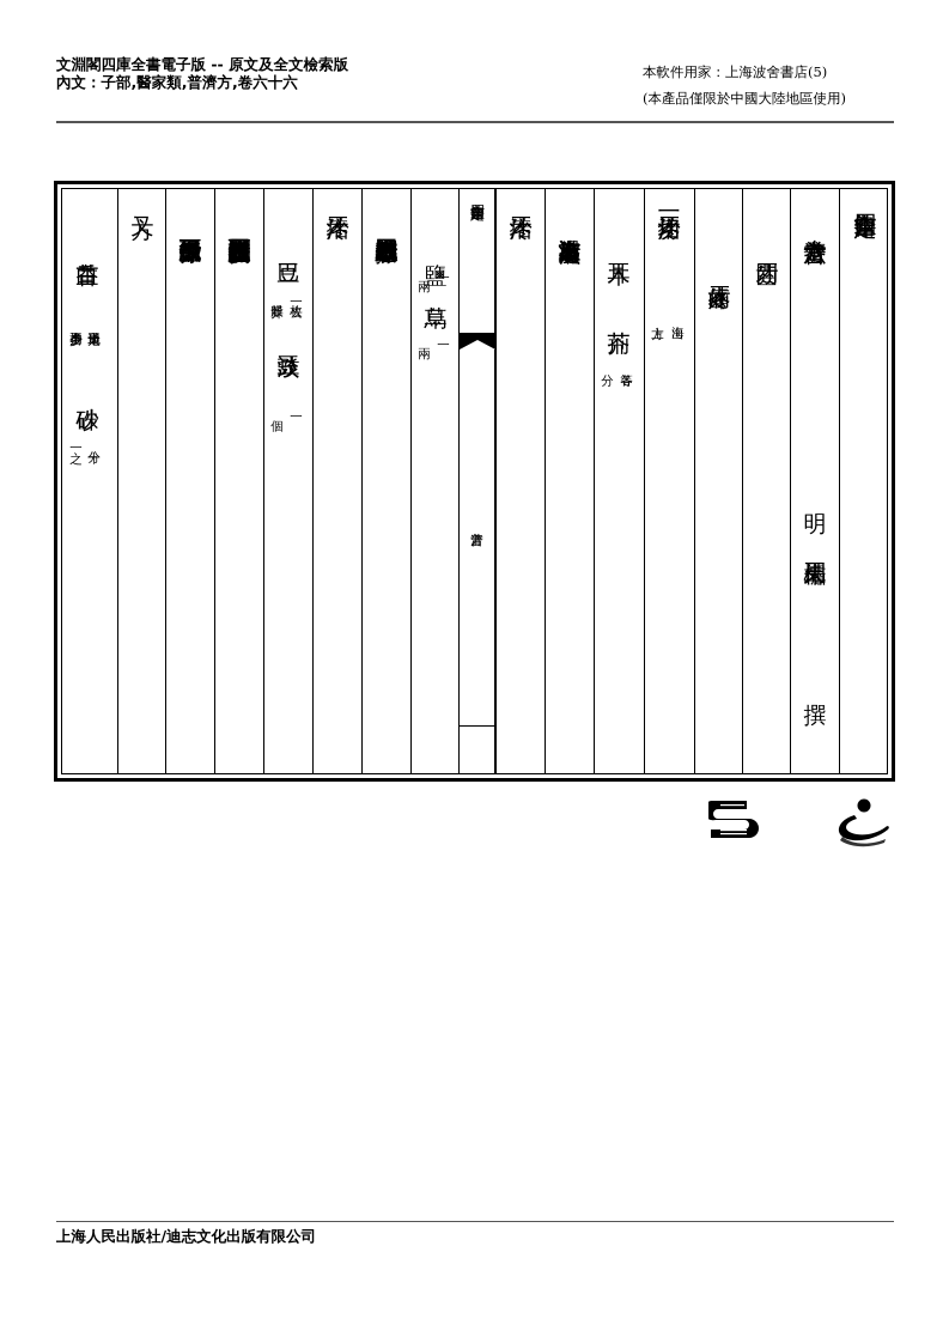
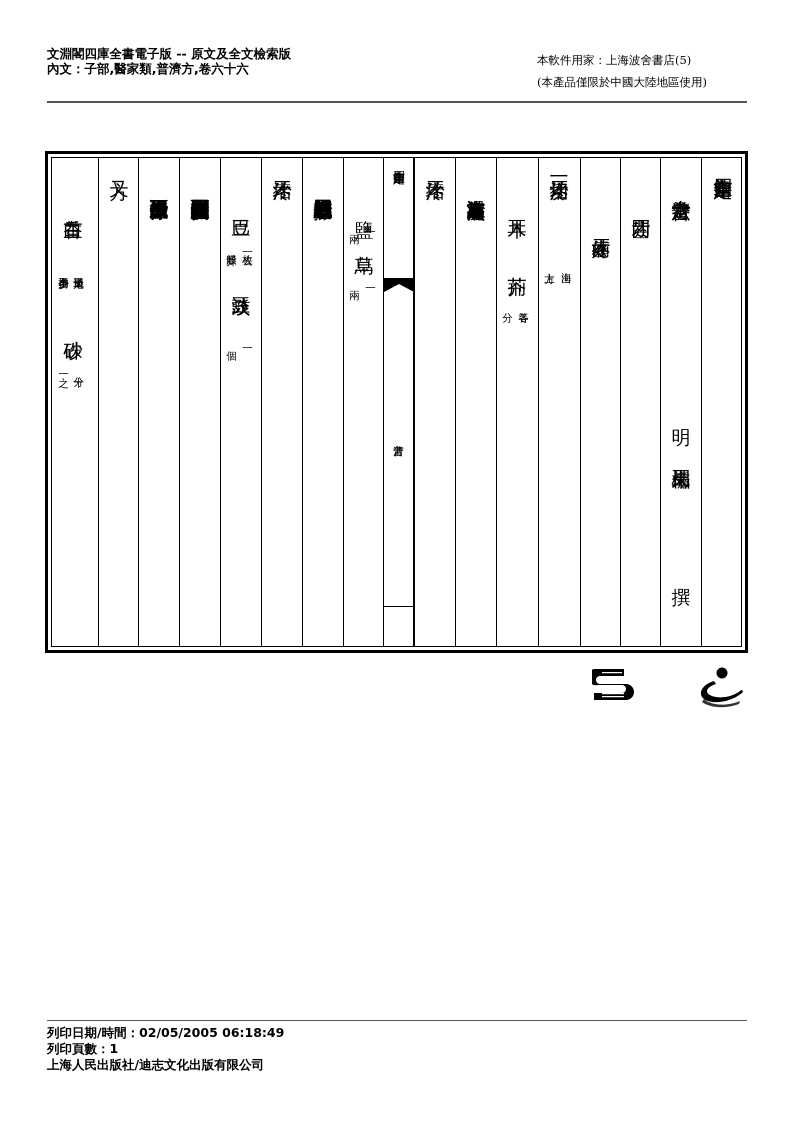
  文淵閣四庫全書電子版 -- 原文及全文檢索版
  內文：子部,醫家類,普濟方,卷六十六
  本軟件用家：上海波舍書店(5)
  (本產品僅限於中國大陸地區使用)
+ 列印日期/時間：02/05/2005 06:18:49
+ 列印頁數：1
  上海人民出版社/迪志文化出版有限公司
